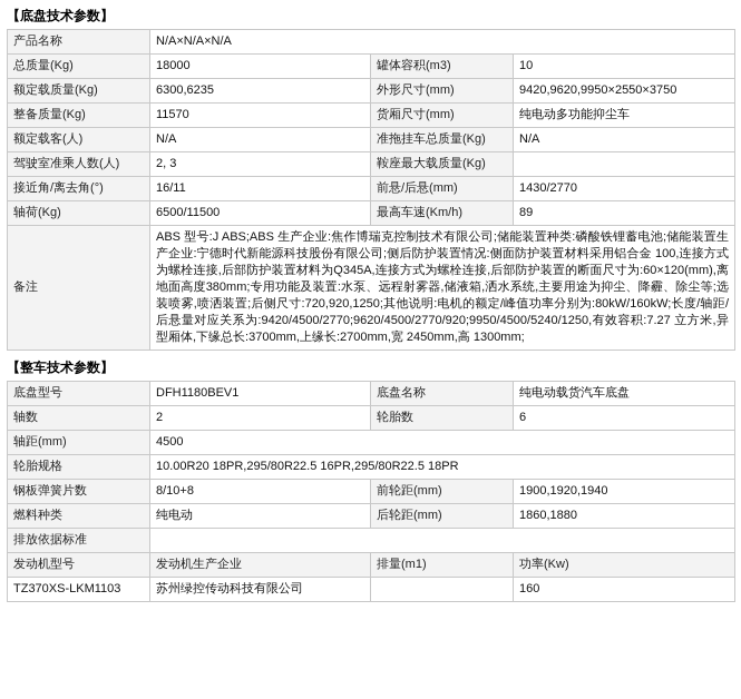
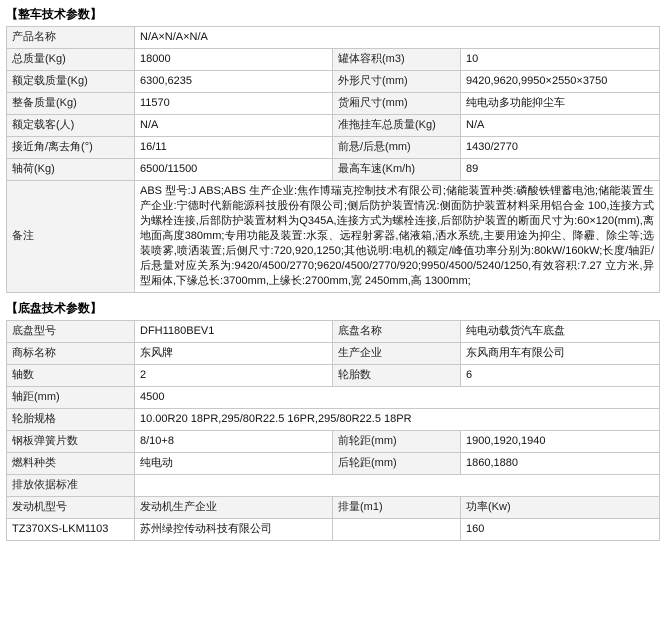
- 【底盘技术参数】
+ 【整车技术参数】
  产品名称	N/A×N/A×N/A
  总质量(Kg)	18000	罐体容积(m3)	10
  额定载质量(Kg)	6300,6235	外形尺寸(mm)	9420,9620,9950×2550×3750
  整备质量(Kg)	11570	货厢尺寸(mm)	纯电动多功能抑尘车
  额定载客(人)	N/A	准拖挂车总质量(Kg)	N/A
- 驾驶室准乘人数(人)	2, 3	鞍座最大载质量(Kg)
  接近角/离去角(°)	16/11	前悬/后悬(mm)	1430/2770
  轴荷(Kg)	6500/11500	最高车速(Km/h)	89
  备注	ABS 型号:J ABS;ABS 生产企业:焦作博瑞克控制技术有限公司;储能装置种类:磷酸铁锂蓄电池;储能装置生产企业:宁德时代新能源科技股份有限公司;侧后防护装置情况:侧面防护装置材料采用铝合金 100,连接方式为螺栓连接,后部防护装置材料为Q345A,连接方式为螺栓连接,后部防护装置的断面尺寸为:60×120(mm),离地面高度380mm;专用功能及装置:水泵、远程射雾器,储液箱,洒水系统,主要用途为抑尘、降霾、除尘等;选装喷雾,喷洒装置;后侧尺寸:720,920,1250;其他说明:电机的额定/峰值功率分别为:80kW/160kW;长度/轴距/后悬量对应关系为:9420/4500/2770;9620/4500/2770/920;9950/4500/5240/1250,有效容积:7.27 立方米,异型厢体,下缘总长:3700mm,上缘长:2700mm,宽 2450mm,高 1300mm;
- 【整车技术参数】
+ 【底盘技术参数】
  底盘型号	DFH1180BEV1	底盘名称	纯电动载货汽车底盘
+ 商标名称	东风牌	生产企业	东风商用车有限公司
  轴数	2	轮胎数	6
  轴距(mm)	4500
  轮胎规格	10.00R20 18PR,295/80R22.5 16PR,295/80R22.5 18PR
  钢板弹簧片数	8/10+8	前轮距(mm)	1900,1920,1940
  燃料种类	纯电动	后轮距(mm)	1860,1880
  排放依据标准
  发动机型号	发动机生产企业	排量(m1)	功率(Kw)
  TZ370XS-LKM1103	苏州绿控传动科技有限公司		160
